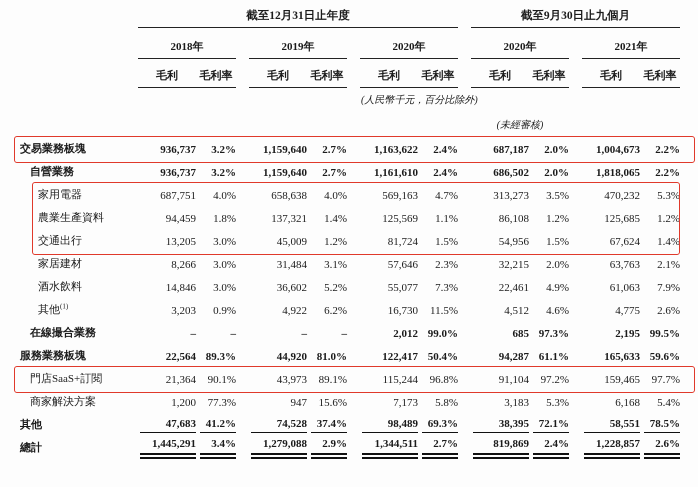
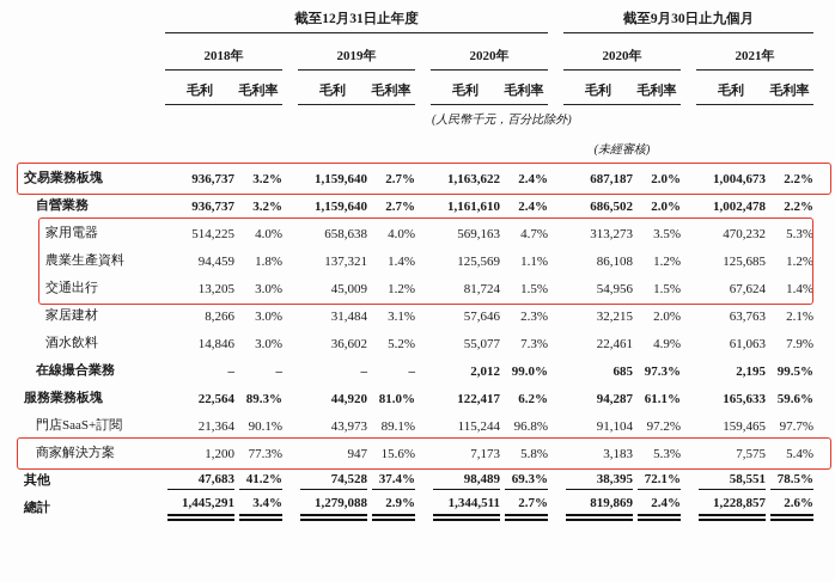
  	截至12月31日止年度		截至9月30日止九個月
  	2018年		2019年		2020年		2020年		2021年
  	毛利	毛利率		毛利	毛利率		毛利	毛利率		毛利	毛利率		毛利	毛利率
  	(人民幣千元，百分比除外)
  	(未經審核)
  交易業務板塊	936,737	3.2%		1,159,640	2.7%		1,163,622	2.4%		687,187	2.0%		1,004,673	2.2%
- 自營業務	936,737	3.2%		1,159,640	2.7%		1,161,610	2.4%		686,502	2.0%		1,818,065	2.2%
+ 自營業務	936,737	3.2%		1,159,640	2.7%		1,161,610	2.4%		686,502	2.0%		1,002,478	2.2%
- 家用電器	687,751	4.0%		658,638	4.0%		569,163	4.7%		313,273	3.5%		470,232	5.3%
+ 家用電器	514,225	4.0%		658,638	4.0%		569,163	4.7%		313,273	3.5%		470,232	5.3%
  農業生產資料	94,459	1.8%		137,321	1.4%		125,569	1.1%		86,108	1.2%		125,685	1.2%
  交通出行	13,205	3.0%		45,009	1.2%		81,724	1.5%		54,956	1.5%		67,624	1.4%
  家居建材	8,266	3.0%		31,484	3.1%		57,646	2.3%		32,215	2.0%		63,763	2.1%
  酒水飲料	14,846	3.0%		36,602	5.2%		55,077	7.3%		22,461	4.9%		61,063	7.9%
- 其他(1)	3,203	0.9%		4,922	6.2%		16,730	11.5%		4,512	4.6%		4,775	2.6%
  在線撮合業務	–	–		–	–		2,012	99.0%		685	97.3%		2,195	99.5%
- 服務業務板塊	22,564	89.3%		44,920	81.0%		122,417	50.4%		94,287	61.1%		165,633	59.6%
+ 服務業務板塊	22,564	89.3%		44,920	81.0%		122,417	6.2%		94,287	61.1%		165,633	59.6%
  門店SaaS+訂閱	21,364	90.1%		43,973	89.1%		115,244	96.8%		91,104	97.2%		159,465	97.7%
- 商家解決方案	1,200	77.3%		947	15.6%		7,173	5.8%		3,183	5.3%		6,168	5.4%
+ 商家解決方案	1,200	77.3%		947	15.6%		7,173	5.8%		3,183	5.3%		7,575	5.4%
  其他	47,683	41.2%		74,528	37.4%		98,489	69.3%		38,395	72.1%		58,551	78.5%
  總計	1,445,291	3.4%		1,279,088	2.9%		1,344,511	2.7%		819,869	2.4%		1,228,857	2.6%
